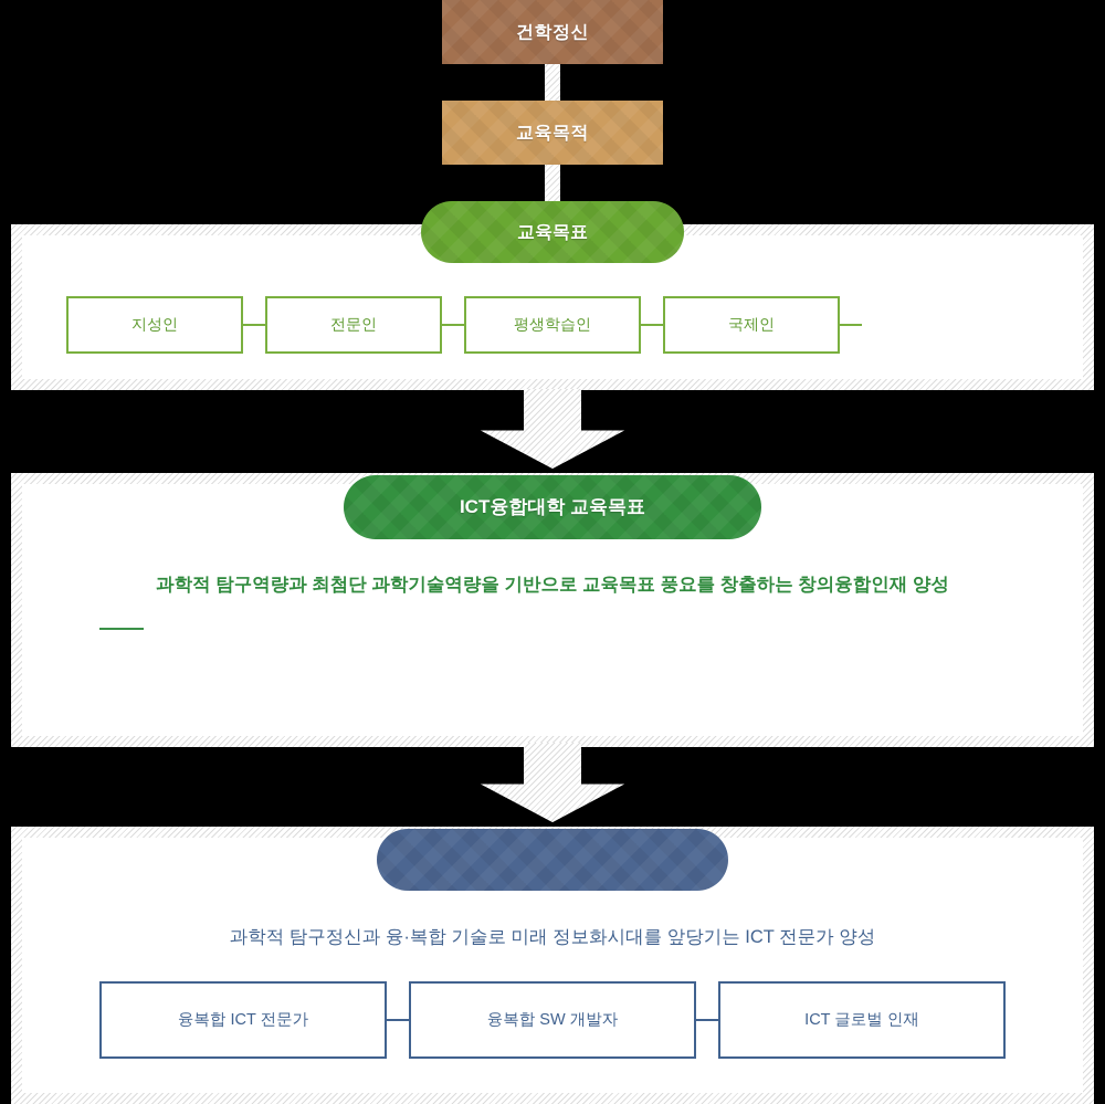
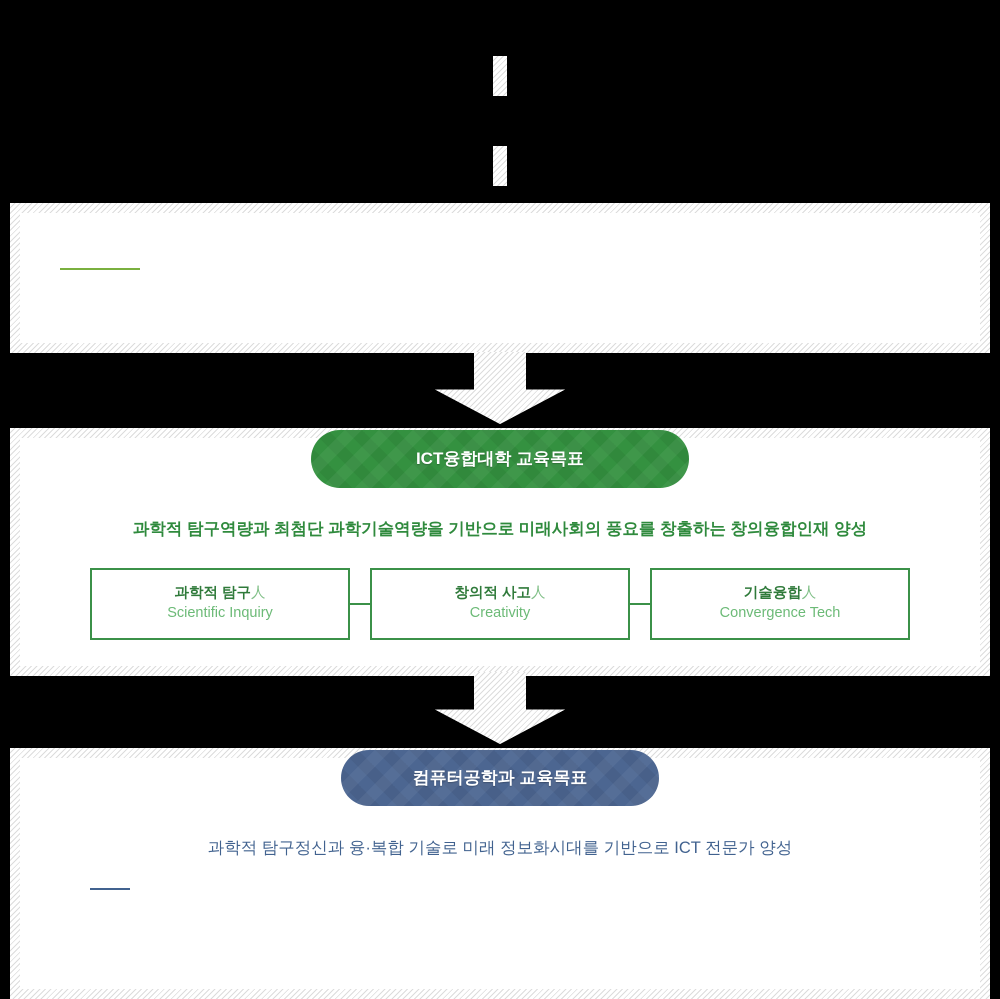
- 건학정신
- 교육목적
- 교육목표
- 지성인
- 전문인
- 평생학습인
- 국제인
  ICT융합대학 교육목표
- 과학적 탐구역량과 최첨단 과학기술역량을 기반으로 교육목표 풍요를 창출하는 창의융합인재 양성
+ 과학적 탐구역량과 최첨단 과학기술역량을 기반으로 미래사회의 풍요를 창출하는 창의융합인재 양성
+ 과학적 탐구人
+ Scientific Inquiry
+ 창의적 사고人
+ Creativity
+ 기술융합人
+ Convergence Tech
+ 컴퓨터공학과 교육목표
- 과학적 탐구정신과 융·복합 기술로 미래 정보화시대를 앞당기는 ICT 전문가 양성
+ 과학적 탐구정신과 융·복합 기술로 미래 정보화시대를 기반으로 ICT 전문가 양성
- 융복합 ICT 전문가
- 융복합 SW 개발자
- ICT 글로벌 인재
